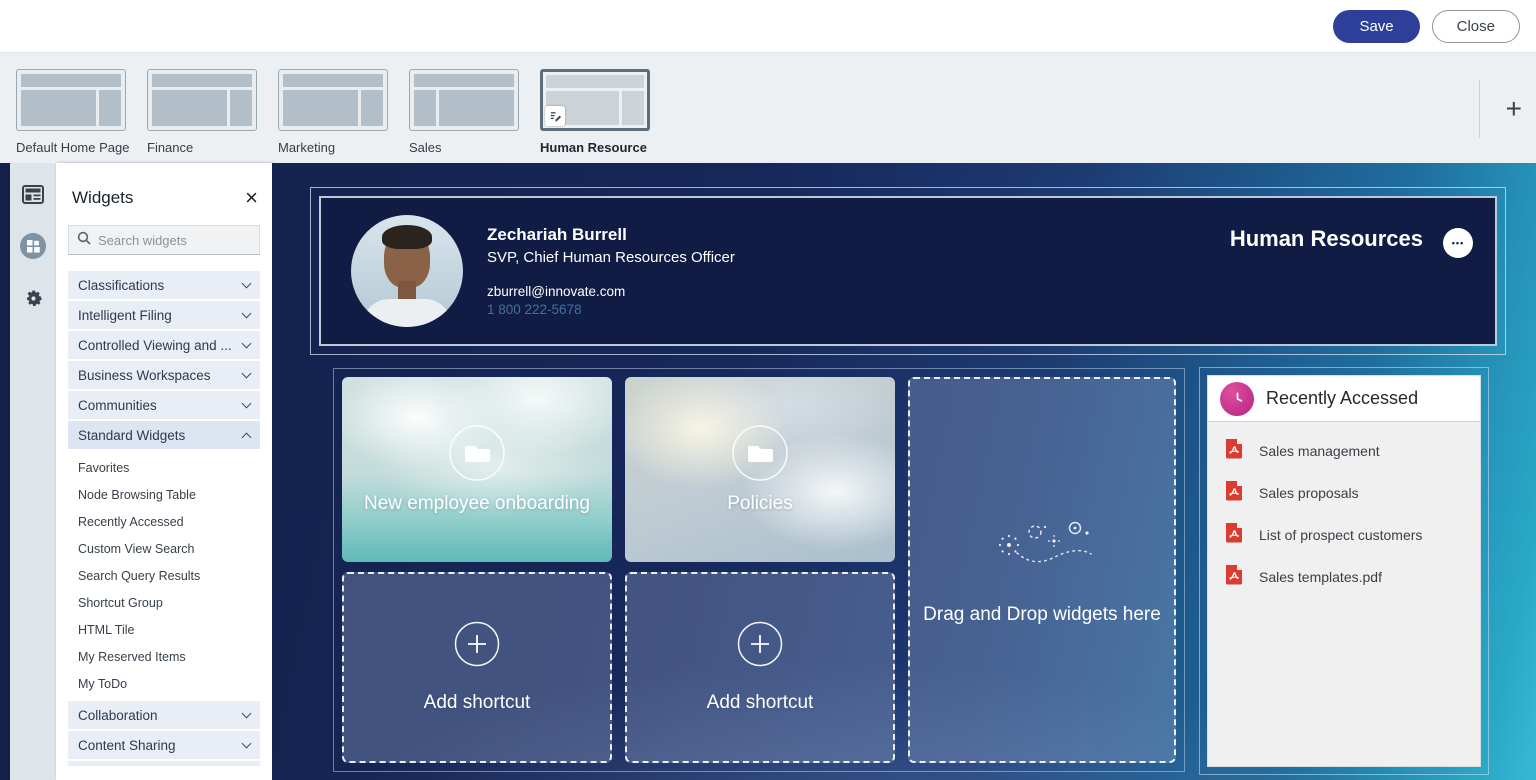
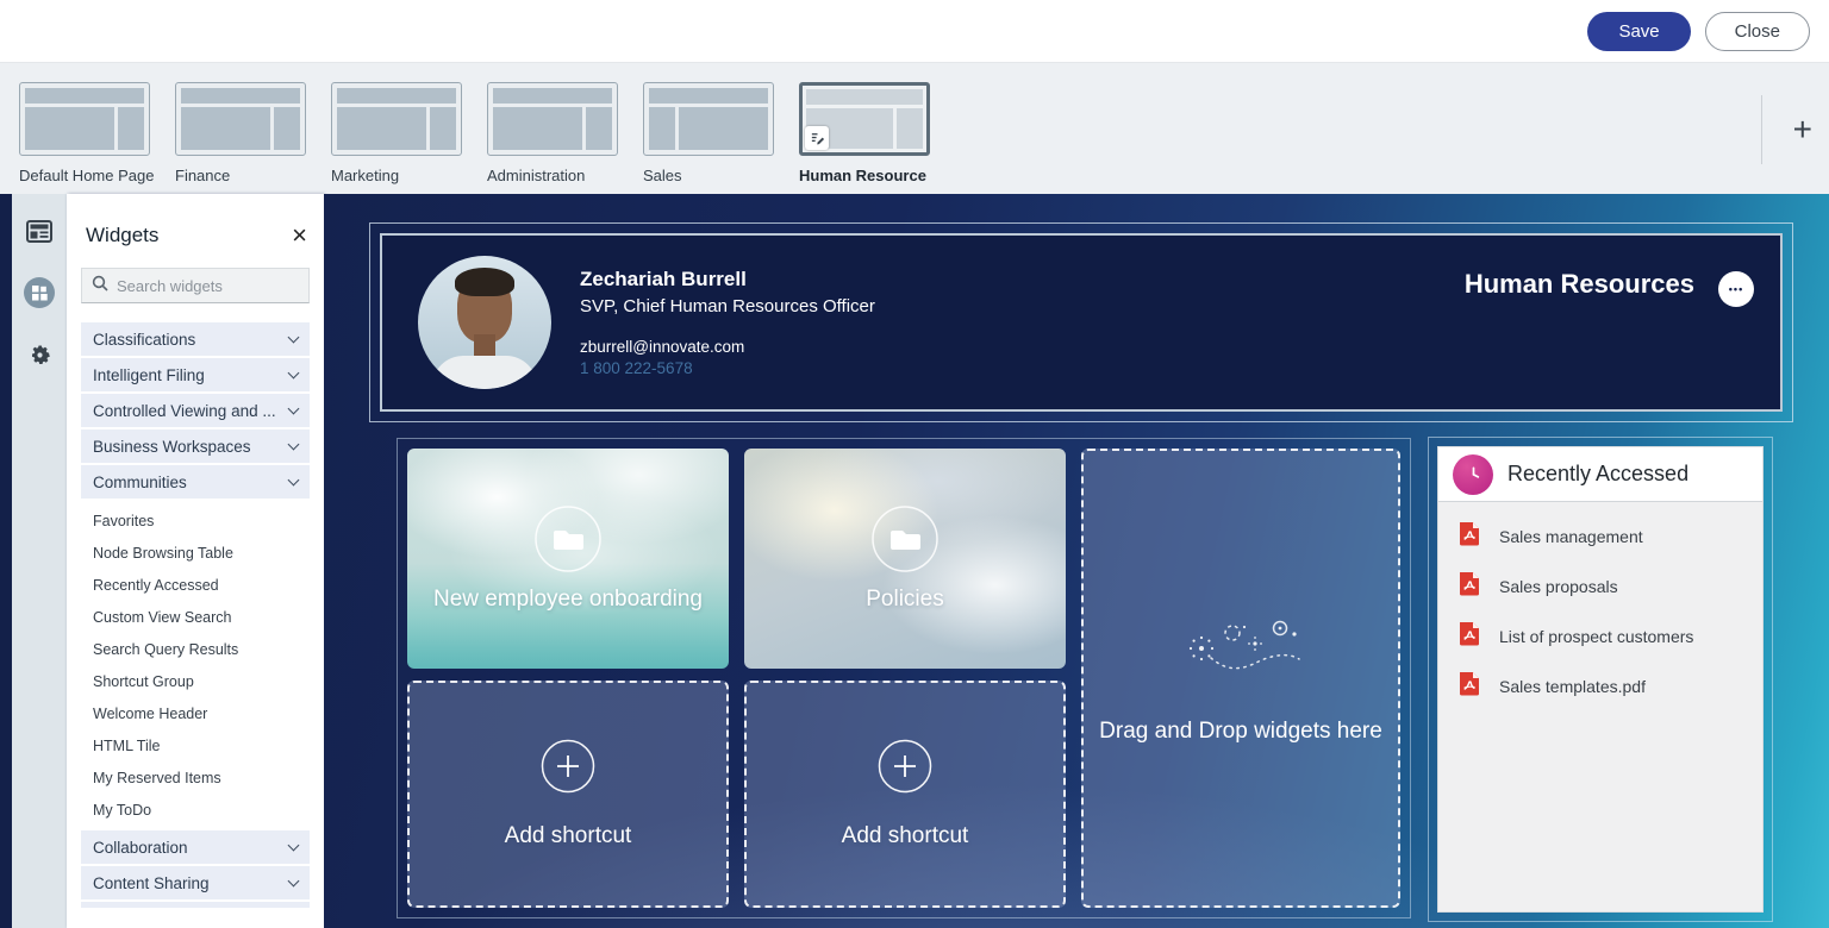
  Save
  Close
  Default Home Page
  Finance
  Marketing
+ Administration
  Sales
  Human Resource
  +
  Widgets
  ×
  Search widgets
  Classifications
  Intelligent Filing
  Controlled Viewing and ...
  Business Workspaces
  Communities
- Standard Widgets
  Favorites
  Node Browsing Table
  Recently Accessed
  Custom View Search
  Search Query Results
  Shortcut Group
+ Welcome Header
  HTML Tile
  My Reserved Items
  My ToDo
  Collaboration
  Content Sharing
  Zechariah Burrell
  SVP, Chief Human Resources Officer
  zburrell@innovate.com
  1 800 222-5678
  Human Resources
  •••
  New employee onboarding
  Policies
  Drag and Drop widgets here
  Add shortcut
  Add shortcut
  Recently Accessed
  Sales management
  Sales proposals
  List of prospect customers
  Sales templates.pdf
